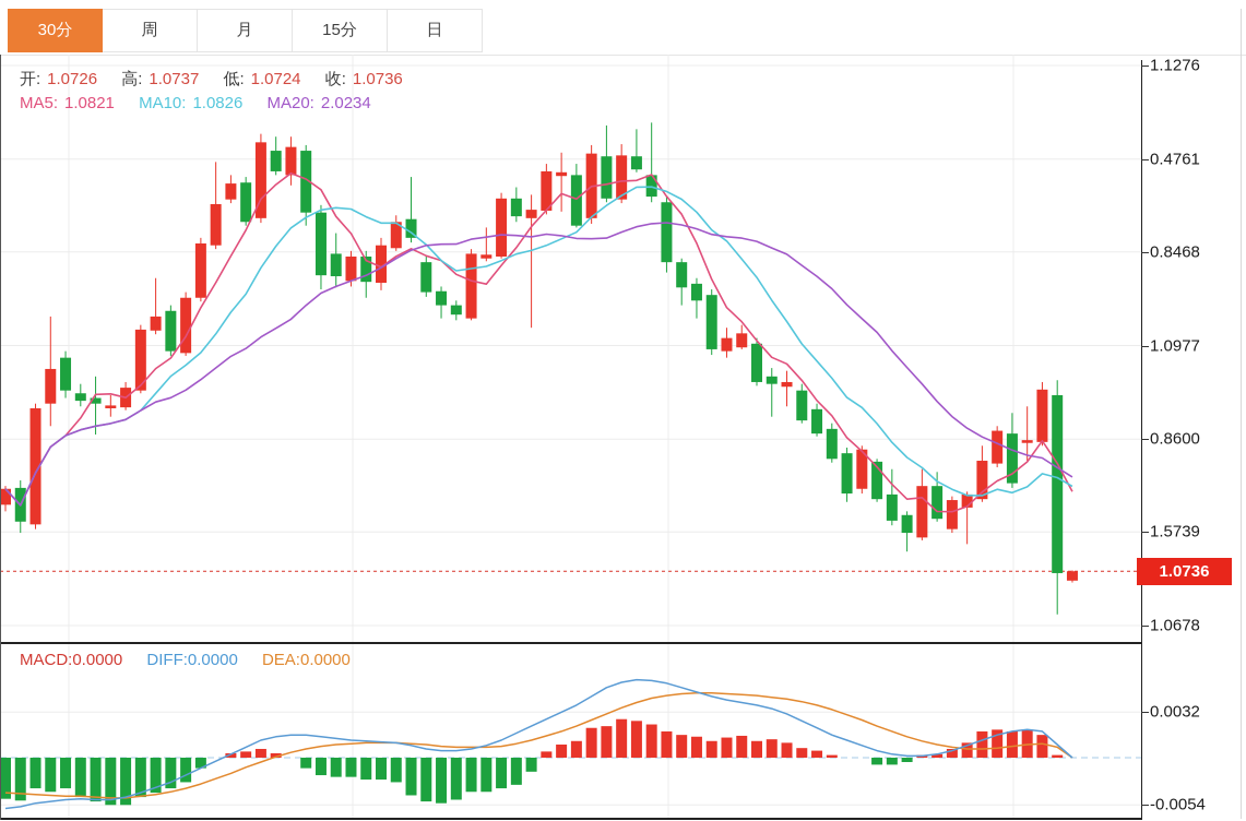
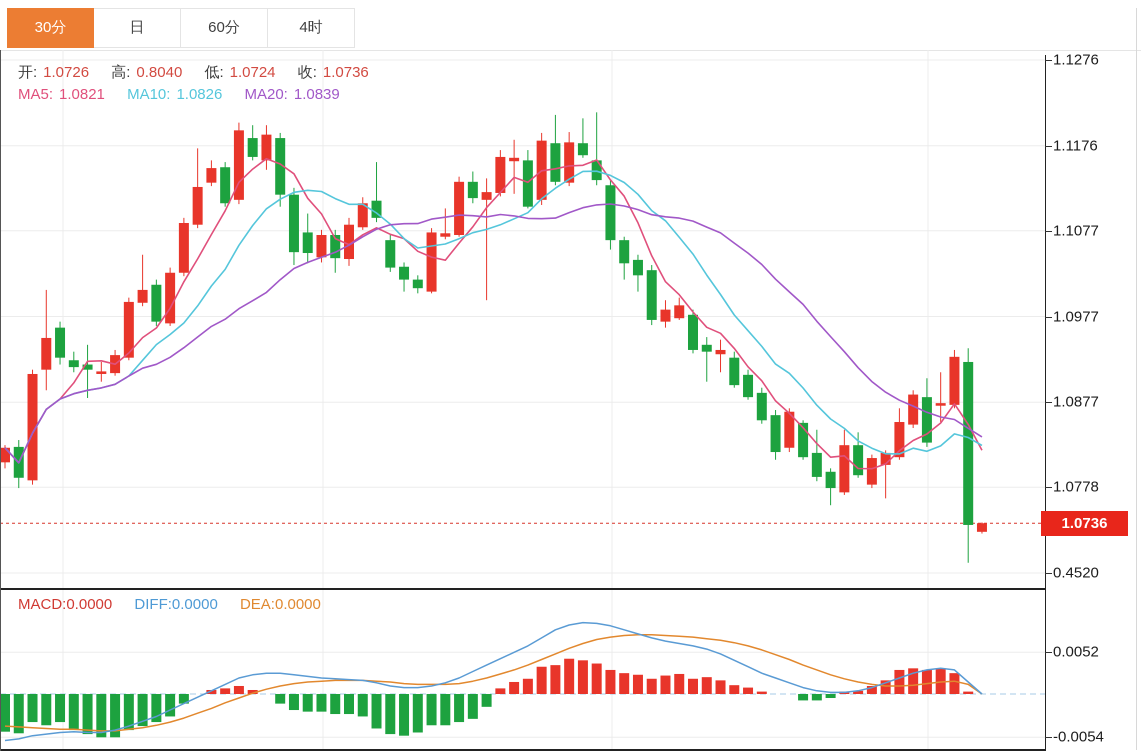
  30分
- 周
- 月
- 15分
  日
+ 60分
+ 4时
- 开: 1.0726 高: 1.0737 低: 1.0724 收: 1.0736
+ 开: 1.0726 高: 0.8040 低: 1.0724 收: 1.0736
- MA5: 1.0821 MA10: 1.0826 MA20: 2.0234
+ MA5: 1.0821 MA10: 1.0826 MA20: 1.0839
  MACD:0.0000 DIFF:0.0000 DEA:0.0000
  1.1276
- 0.4761
+ 1.1176
- 0.8468
+ 1.1077
  1.0977
- 0.8600
+ 1.0877
- 1.5739
+ 1.0778
- 1.0678
+ 0.4520
- 0.0032
+ 0.0052
  -0.0054
  1.0736
